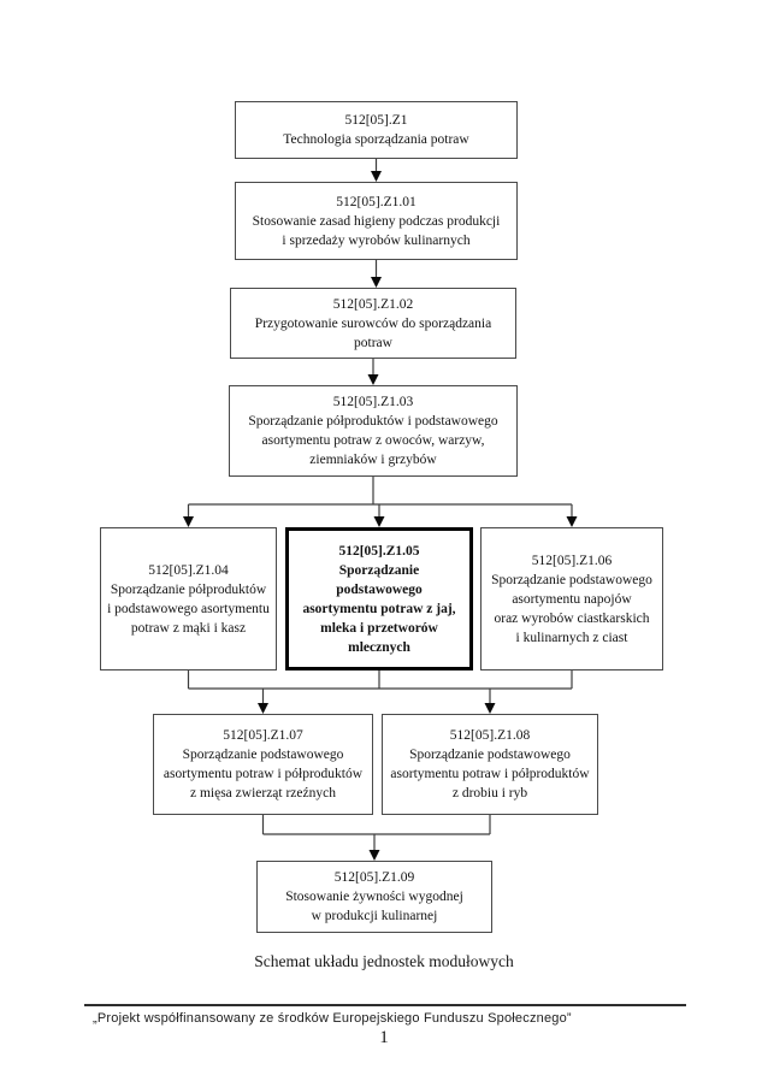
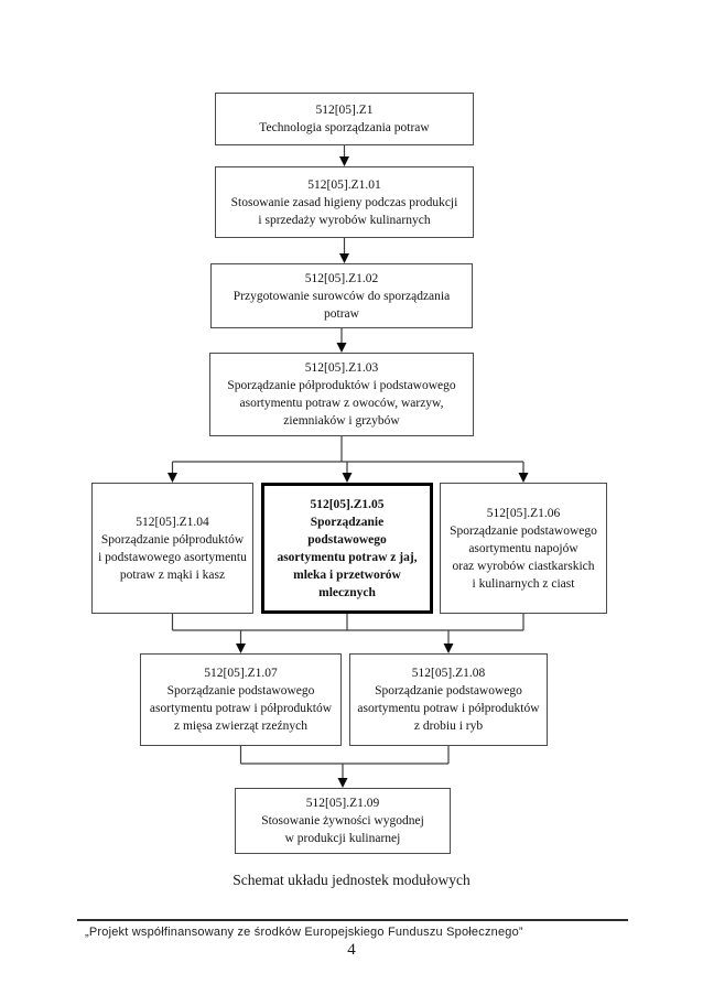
  512[05].Z1
  Technologia sporządzania potraw
  512[05].Z1.01
  Stosowanie zasad higieny podczas produkcji
  i sprzedaży wyrobów kulinarnych
  512[05].Z1.02
  Przygotowanie surowców do sporządzania
  potraw
  512[05].Z1.03
  Sporządzanie półproduktów i podstawowego
  asortymentu potraw z owoców, warzyw,
  ziemniaków i grzybów
  512[05].Z1.04
  Sporządzanie półproduktów
  i podstawowego asortymentu
  potraw z mąki i kasz
  512[05].Z1.05
  Sporządzanie podstawowego
  asortymentu potraw z jaj,
  mleka i przetworów
  mlecznych
  512[05].Z1.06
  Sporządzanie podstawowego
  asortymentu napojów
  oraz wyrobów ciastkarskich
  i kulinarnych z ciast
  512[05].Z1.07
  Sporządzanie podstawowego
  asortymentu potraw i półproduktów
  z mięsa zwierząt rzeźnych
  512[05].Z1.08
  Sporządzanie podstawowego
  asortymentu potraw i półproduktów
  z drobiu i ryb
  512[05].Z1.09
  Stosowanie żywności wygodnej
  w produkcji kulinarnej
  Schemat układu jednostek modułowych
  „Projekt współfinansowany ze środków Europejskiego Funduszu Społecznego”
- 1
+ 4
